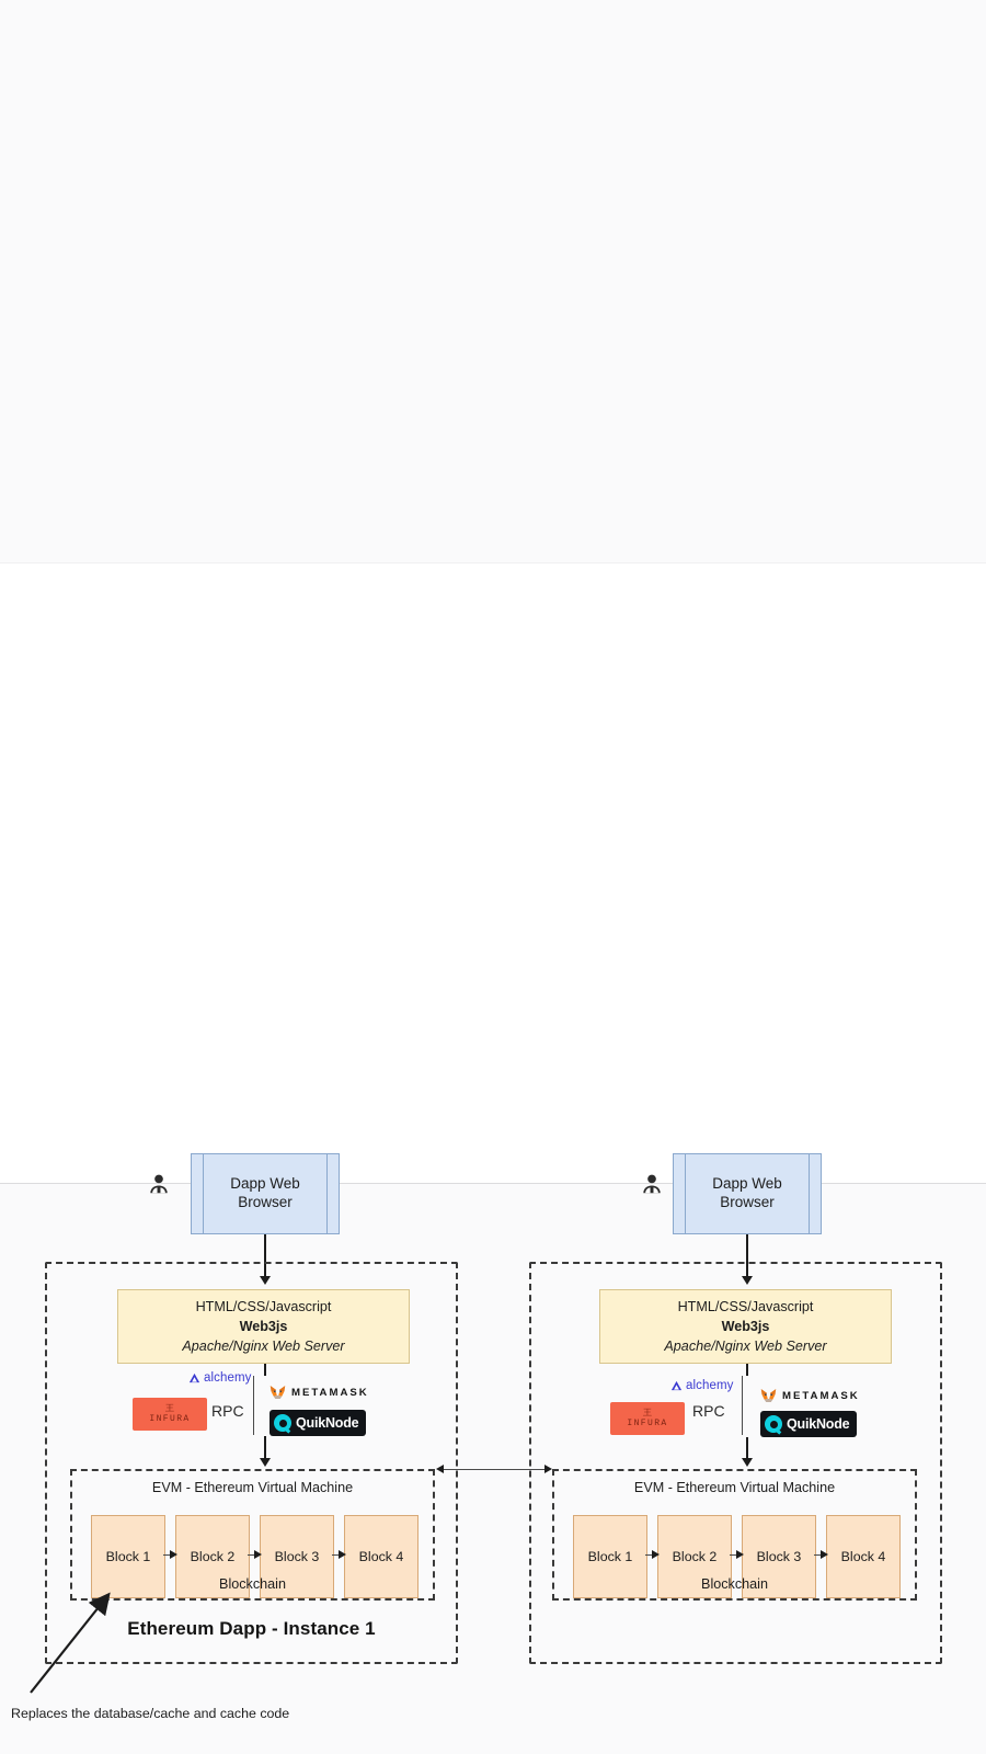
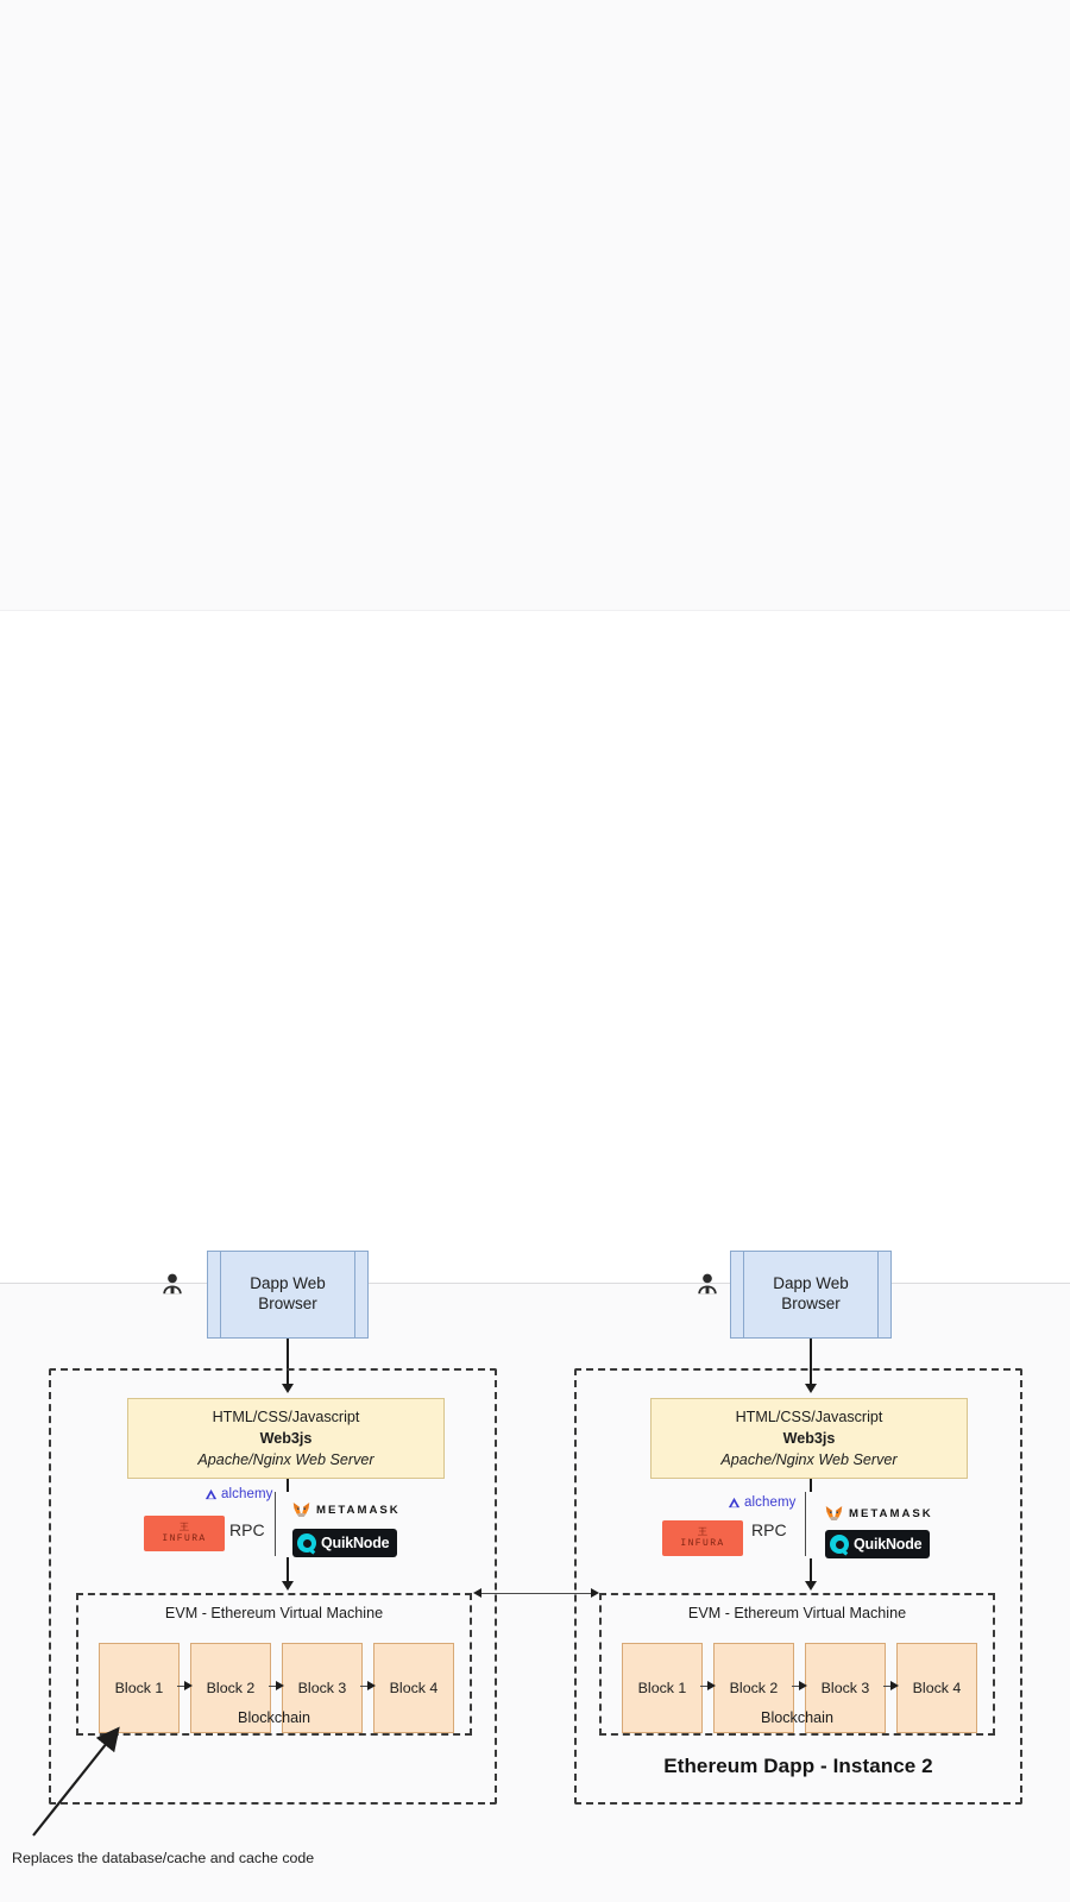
  Dapp Web
  Browser
- Ethereum Dapp - Instance 1
  HTML/CSS/Javascript
  Web3js
  Apache/Nginx Web Server
  alchemy
  王
  INFURA
  RPC
  METAMASK
  QuikNode
  EVM - Ethereum Virtual Machine
  Block 1
  Block 2
  Block 3
  Block 4
  Blockchain
  Dapp Web
  Browser
+ Ethereum Dapp - Instance 2
  HTML/CSS/Javascript
  Web3js
  Apache/Nginx Web Server
  alchemy
  王
  INFURA
  RPC
  METAMASK
  QuikNode
  EVM - Ethereum Virtual Machine
  Block 1
  Block 2
  Block 3
  Block 4
  Blockchain
  Replaces the database/cache and cache code
